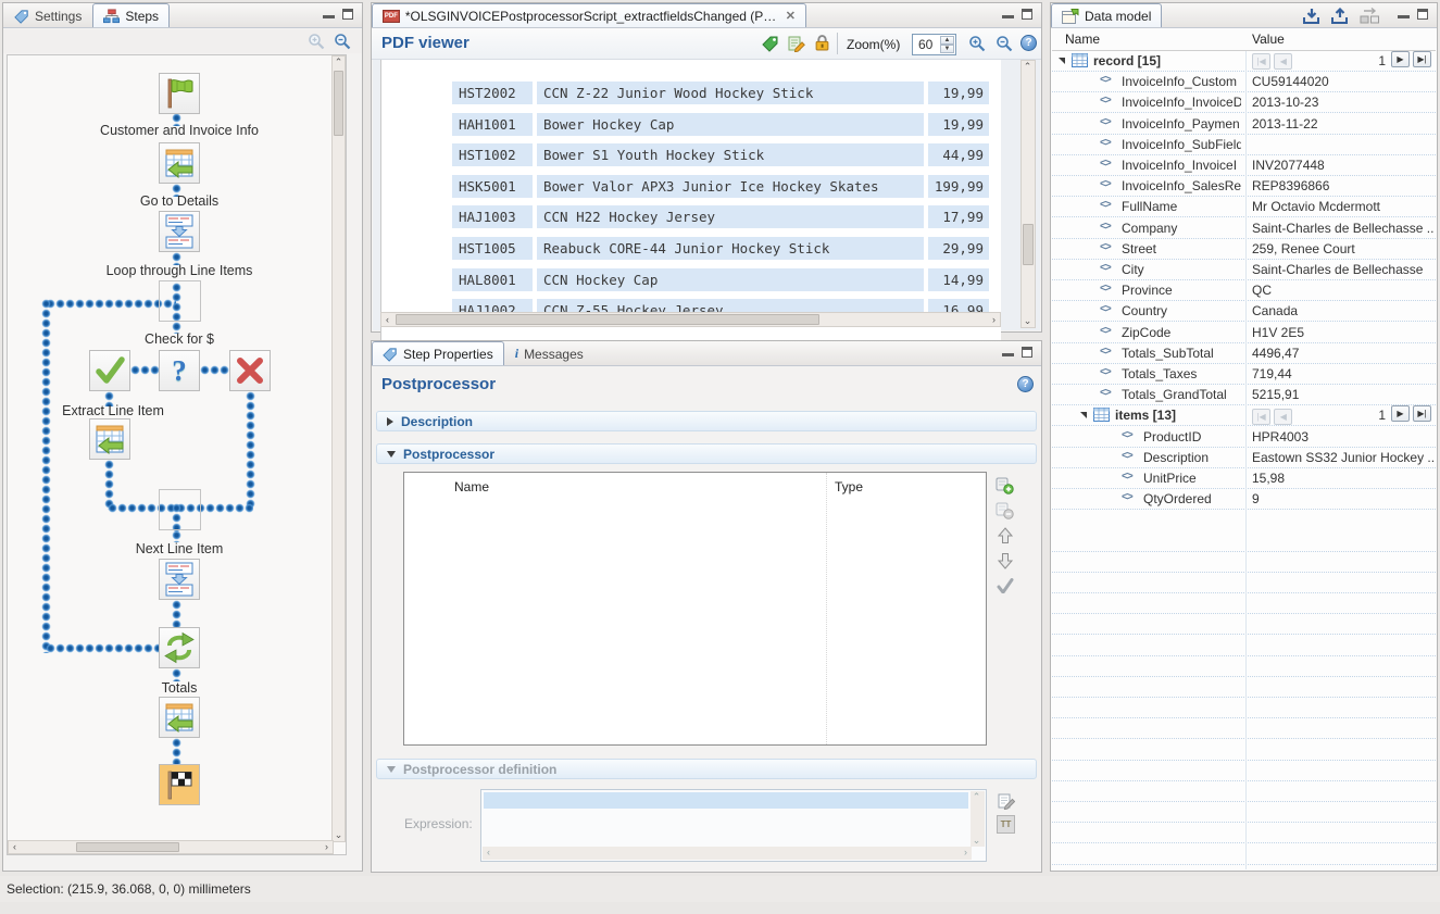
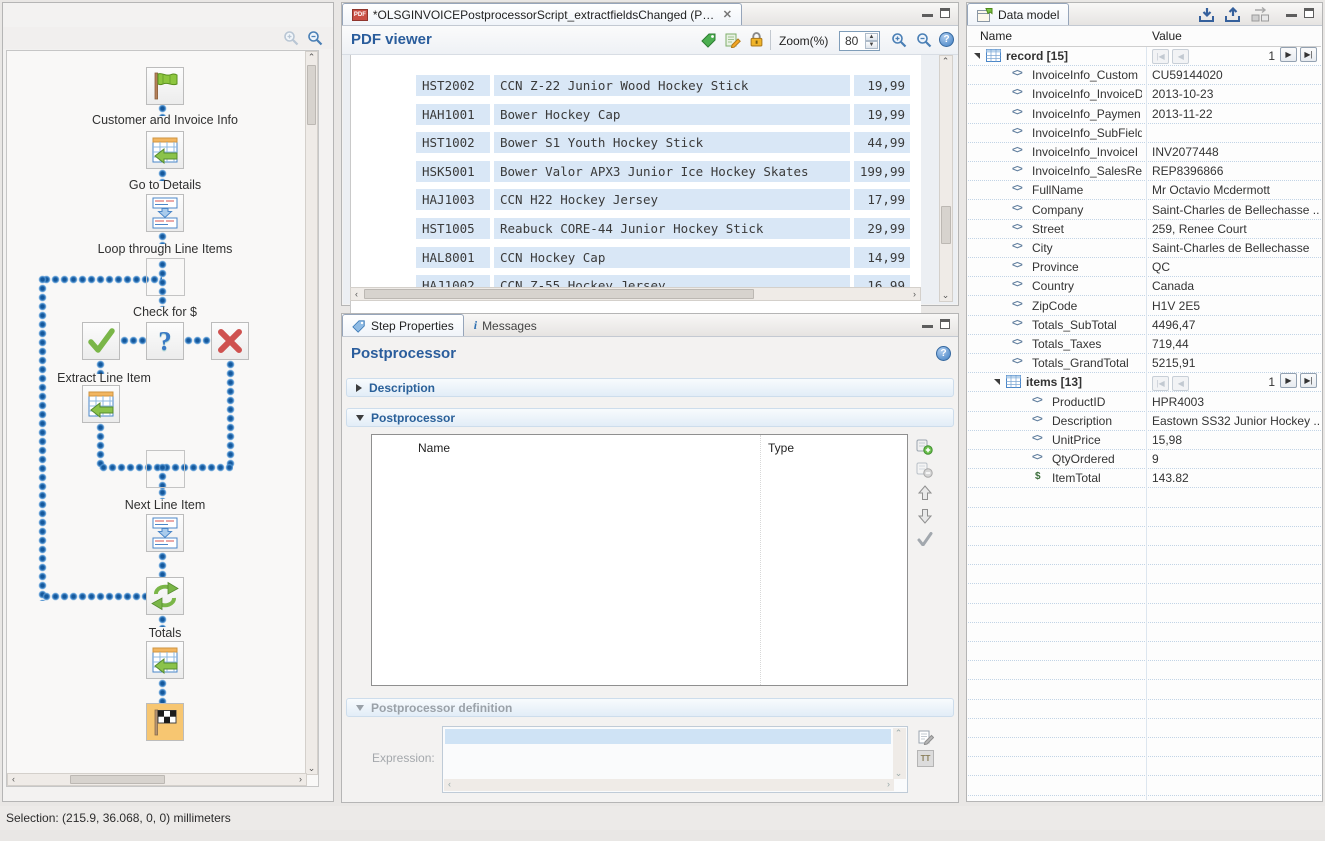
- Settings
- Steps
  Customer and Invoice Info
  Go to Details
  Loop through Line Items
  Check for $
  ?
  Extract Line Item
  Next Line Item
  Totals
  ⌃
  ⌄
  ‹
  ›
  *OLSGINVOICEPostprocessorScript_extractfieldsChanged (PDF
  ✕
  PDF viewer
  Zoom(%)
- 60
+ 80
  ?
  HST2002
  CCN Z-22 Junior Wood Hockey Stick
  19,99
  HAH1001
  Bower Hockey Cap
  19,99
  HST1002
  Bower S1 Youth Hockey Stick
  44,99
  HSK5001
  Bower Valor APX3 Junior Ice Hockey Skates
  199,99
  HAJ1003
  CCN H22 Hockey Jersey
  17,99
  HST1005
  Reabuck CORE-44 Junior Hockey Stick
  29,99
  HAL8001
  CCN Hockey Cap
  14,99
  HAJ1002
  CCN Z-55 Hockey Jersey
  16,99
  ⌃
  ⌄
  ‹
  ›
  Step Properties
  i
  Messages
  Postprocessor
  ?
  Description
  Postprocessor
  Name
  Type
  Postprocessor definition
  Expression:
  ⌃
  ⌄
  ‹
  ›
  TT
  Data model
  Name
  Value
  record [15]
  |◀ ◀
  1
  ▶
  ▶|
  <>
  InvoiceInfo_Custom
  CU59144020
  <>
  InvoiceInfo_InvoiceD
  2013-10-23
  <>
  InvoiceInfo_Paymen
  2013-11-22
  <>
  InvoiceInfo_SubField
  <>
  InvoiceInfo_InvoiceI
  INV2077448
  <>
  InvoiceInfo_SalesRe
  REP8396866
  <>
  FullName
  Mr Octavio Mcdermott
  <>
  Company
  Saint-Charles de Bellechasse ..
  <>
  Street
  259, Renee Court
  <>
  City
  Saint-Charles de Bellechasse
  <>
  Province
  QC
  <>
  Country
  Canada
  <>
  ZipCode
  H1V 2E5
  <>
  Totals_SubTotal
  4496,47
  <>
  Totals_Taxes
  719,44
  <>
  Totals_GrandTotal
  5215,91
  items [13]
  |◀ ◀
  1
  ▶
  ▶|
  <>
  ProductID
  HPR4003
  <>
  Description
  Eastown SS32 Junior Hockey ..
  <>
  UnitPrice
  15,98
  <>
  QtyOrdered
  9
+ $
+ ItemTotal
+ 143.82
  Selection: (215.9, 36.068, 0, 0) millimeters
